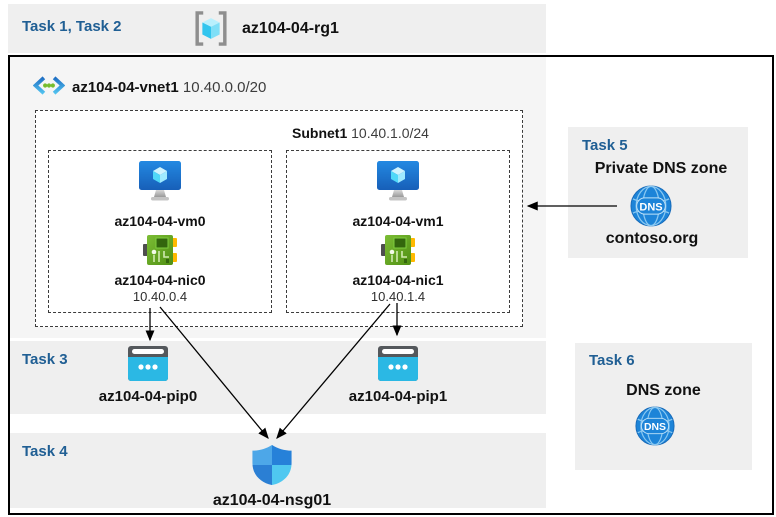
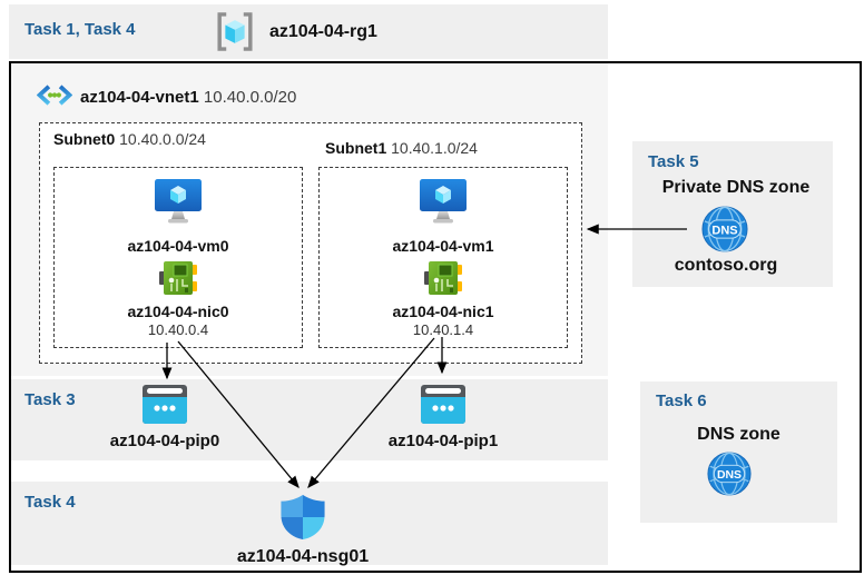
- Task 1, Task 2
+ Task 1, Task 4
  az104-04-rg1
  az104-04-vnet1 10.40.0.0/20
+ Subnet0 10.40.0.0/24
  Subnet1 10.40.1.0/24
  az104-04-vm0
  az104-04-nic0
  10.40.0.4
  az104-04-vm1
  az104-04-nic1
  10.40.1.4
  Task 3
  az104-04-pip0
  az104-04-pip1
  Task 4
  az104-04-nsg01
  Task 5
  Private DNS zone
  DNS
  contoso.org
  Task 6
  DNS zone
  DNS
